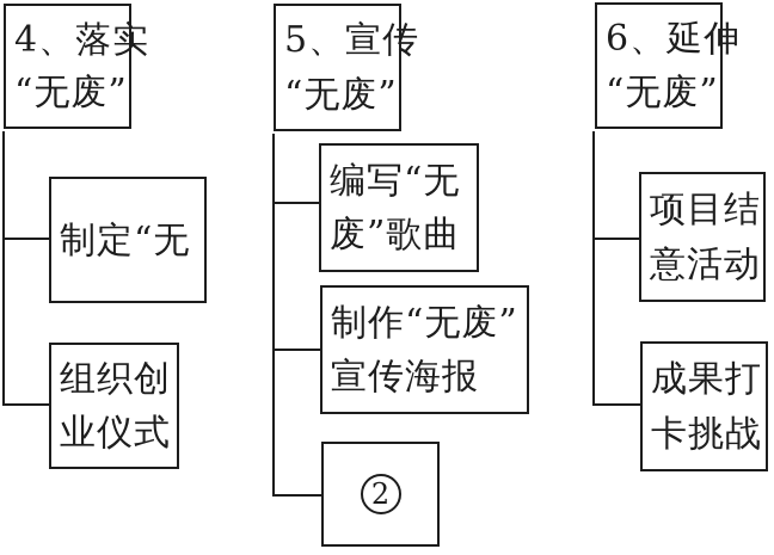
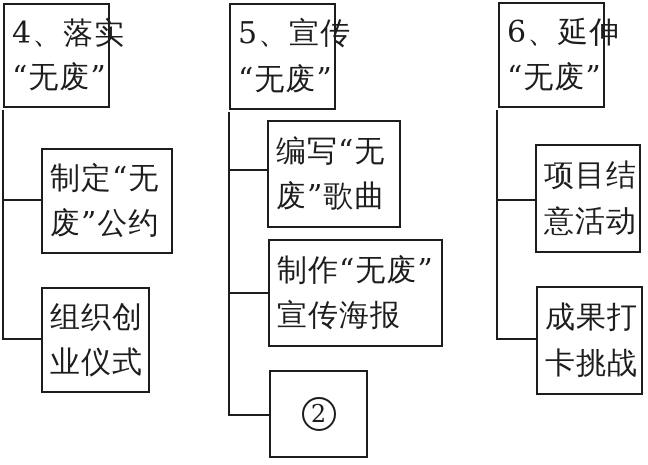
  4、落实
  “无废”
  制定“无
+ 废”公约
  组织创
  业仪式
  5、宣传
  “无废”
  编写“无
  废”歌曲
  制作“无废”
  宣传海报
  2
  6、延伸
  “无废”
  项目结
  意活动
  成果打
  卡挑战
